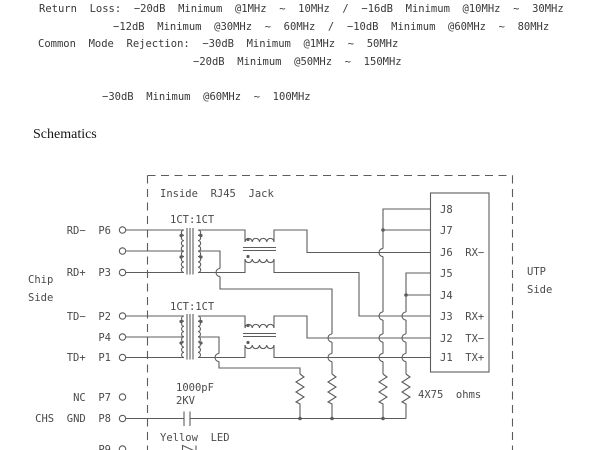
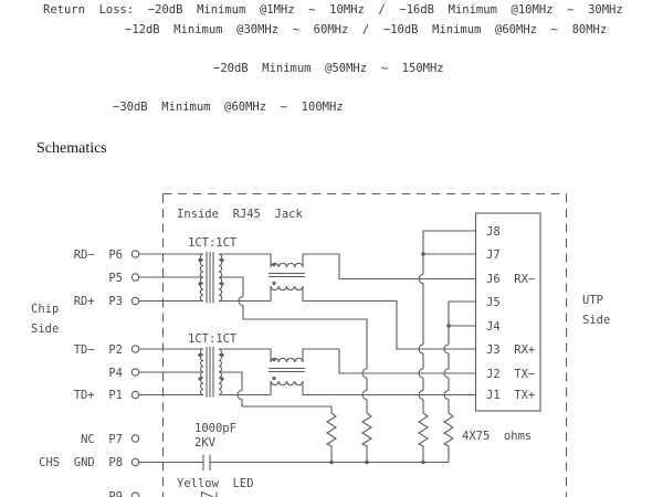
  Return Loss: −20dB Minimum @1MHz ~ 10MHz / −16dB Minimum @10MHz ~ 30MHz
  −12dB Minimum @30MHz ~ 60MHz / −10dB Minimum @60MHz ~ 80MHz
- Common Mode Rejection: −30dB Minimum @1MHz ~ 50MHz
  −20dB Minimum @50MHz ~ 150MHz
  −30dB Minimum @60MHz ~ 100MHz
  Schematics
  Inside RJ45 Jack
  1CT:1CT
  1CT:1CT
  Chip
  Side
  UTP
  Side
  RD− P6
+ P5
  RD+ P3
  TD− P2
  P4
  TD+ P1
  NC P7
  CHS GND P8
  J8
  J7
  J6 RX−
  J5
  J4
  J3 RX+
  J2 TX−
  J1 TX+
  1000pF
  2KV
  Yellow LED
  4X75 ohms
